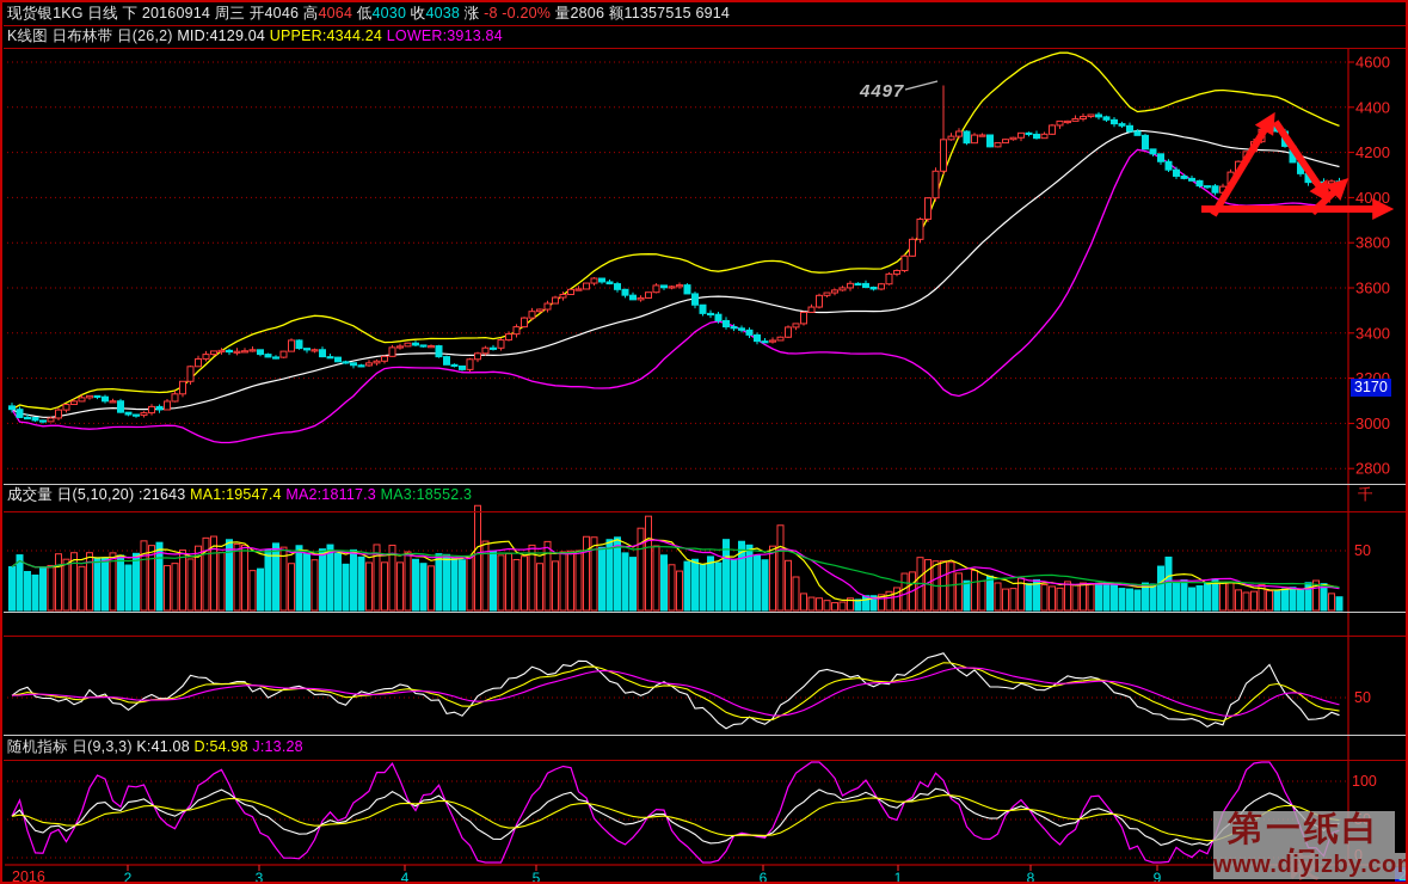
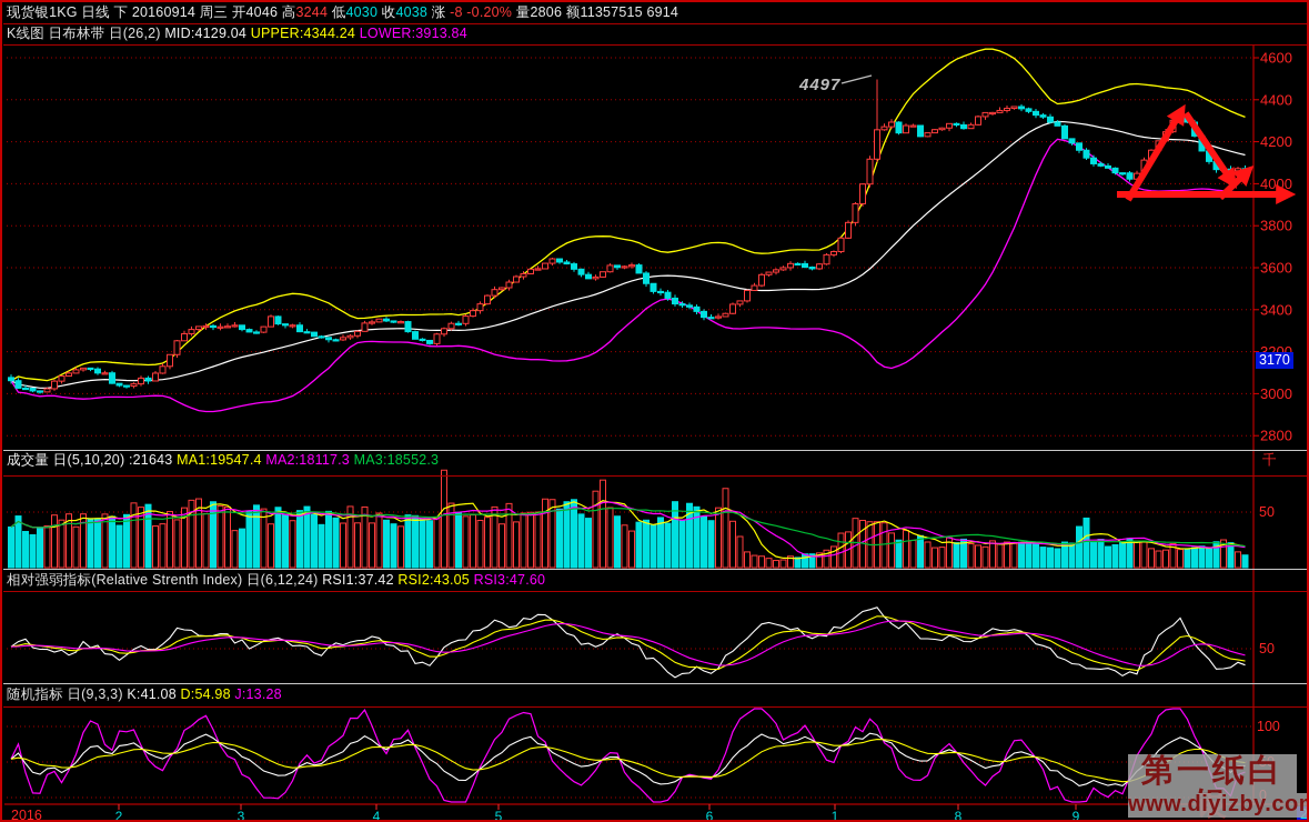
  4600
  4400
  4200
  4000
  3800
  3600
  3400
  3000
  2800
  2
  3
  4
  5
  6
  1
  8
  9
- 现货银1KG 日线 下 20160914 周三 开4046 高4064 低4030 收4038 涨 -8 -0.20% 量2806 额11357515 6914
+ 现货银1KG 日线 下 20160914 周三 开4046 高3244 低4030 收4038 涨 -8 -0.20% 量2806 额11357515 6914
  K线图 日布林带 日(26,2) MID:4129.04 UPPER:4344.24 LOWER:3913.84
  成交量 日(5,10,20) :21643 MA1:19547.4 MA2:18117.3 MA3:18552.3
+ 相对强弱指标(Relative Strenth Index) 日(6,12,24) RSI1:37.42 RSI2:43.05 RSI3:47.60
  随机指标 日(9,3,3) K:41.08 D:54.98 J:13.28
  千
  50
  50
  100
  50
  0
  2016
  4497
  3170
  2
  第一纸白银
  www.diyizby.co
